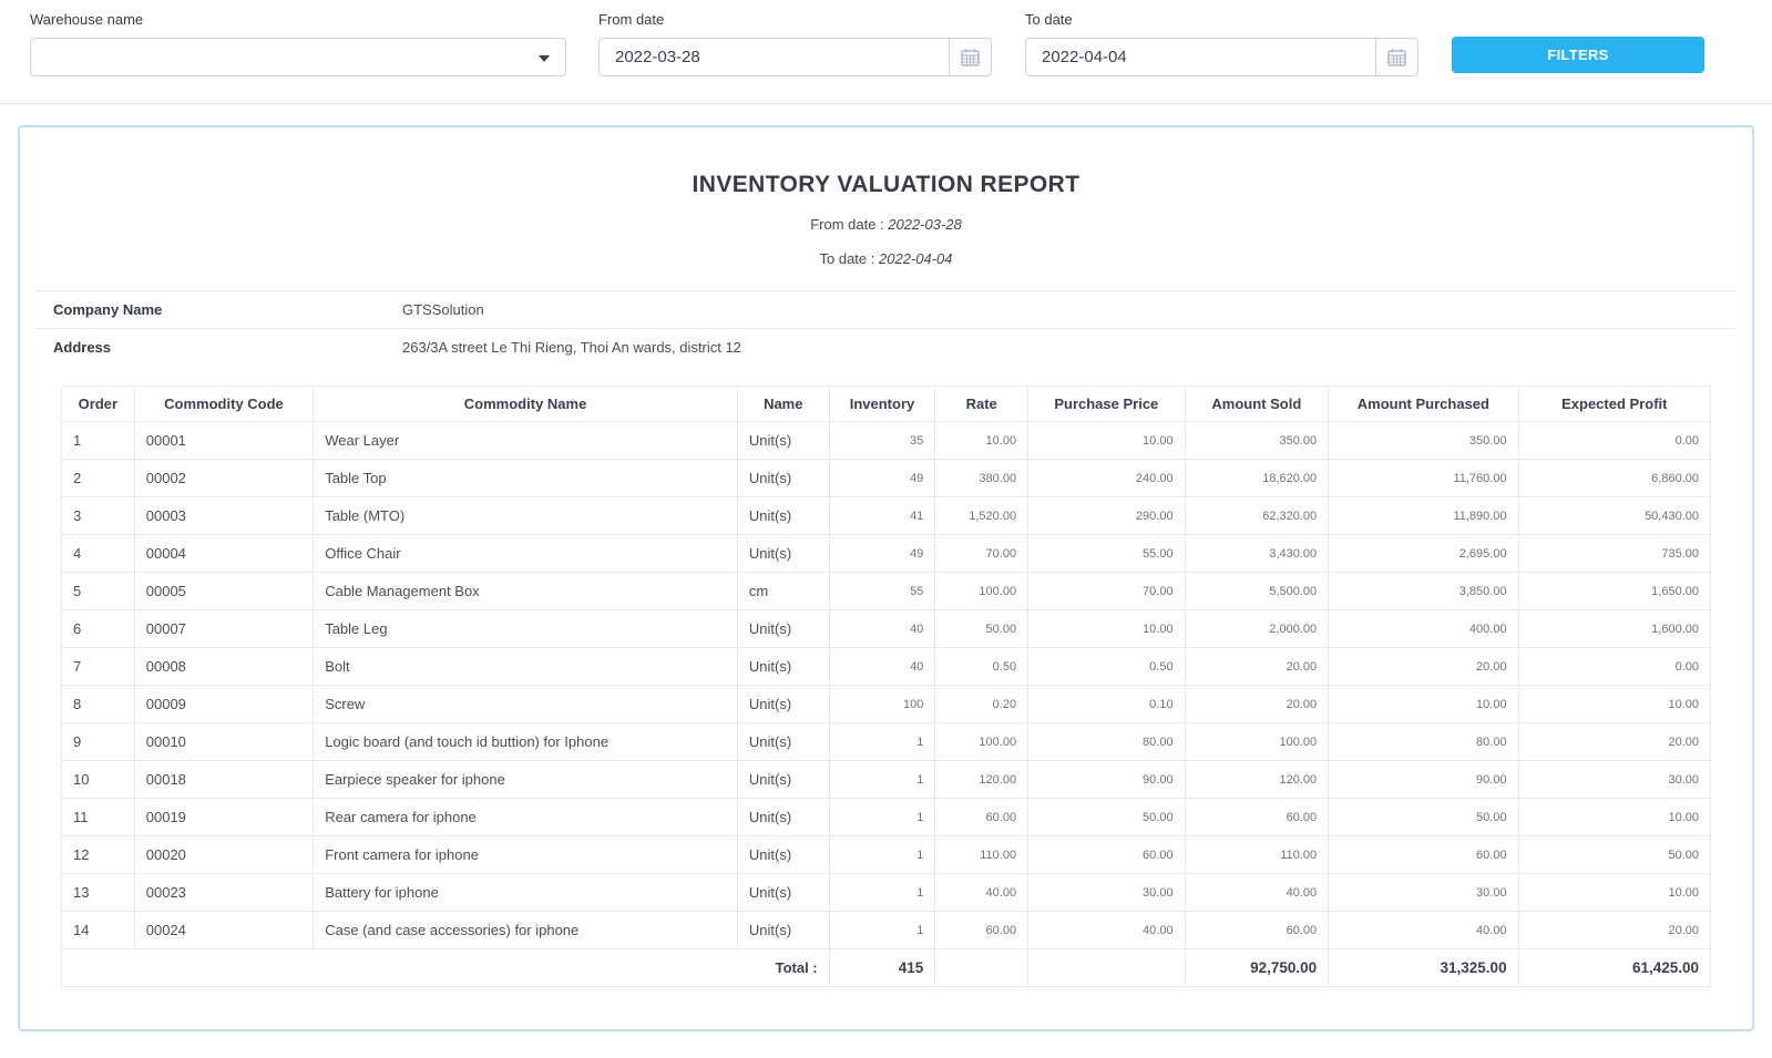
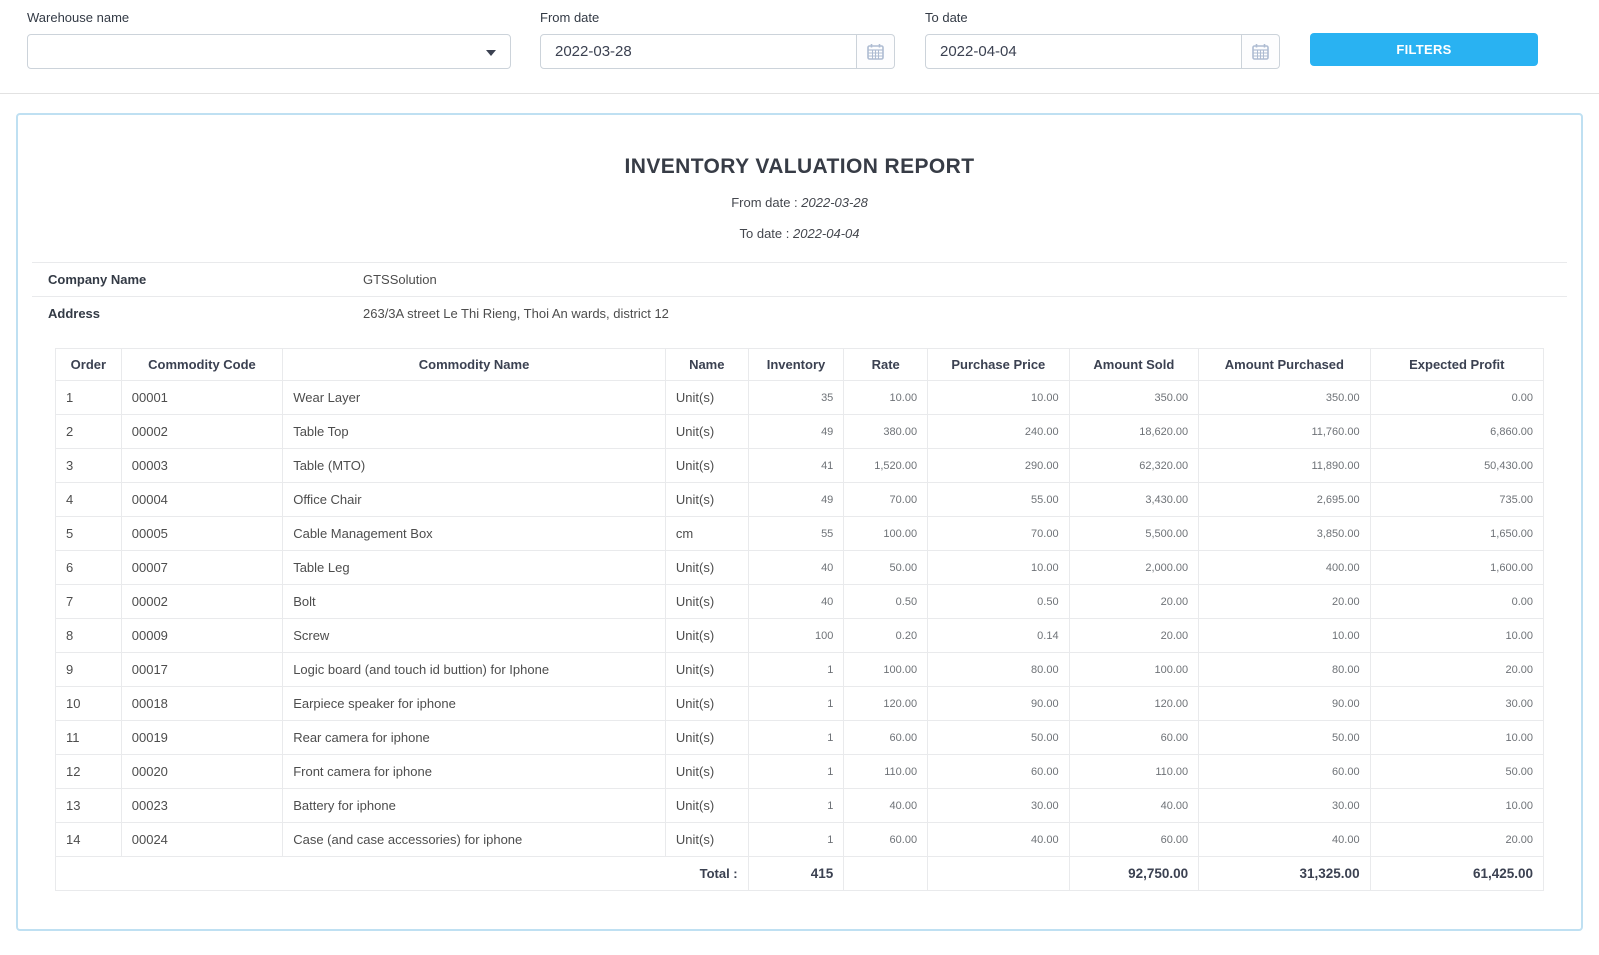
  Warehouse name
  From date
  2022-03-28
  To date
  2022-04-04
  FILTERS
  INVENTORY VALUATION REPORT
  From date : 2022-03-28
  To date : 2022-04-04
  Company Name
  GTSSolution
  Address
  263/3A street Le Thi Rieng, Thoi An wards, district 12
  Order	Commodity Code	Commodity Name	Name	Inventory	Rate	Purchase Price	Amount Sold	Amount Purchased	Expected Profit
  1	00001	Wear Layer	Unit(s)	35	10.00	10.00	350.00	350.00	0.00
  2	00002	Table Top	Unit(s)	49	380.00	240.00	18,620.00	11,760.00	6,860.00
  3	00003	Table (MTO)	Unit(s)	41	1,520.00	290.00	62,320.00	11,890.00	50,430.00
  4	00004	Office Chair	Unit(s)	49	70.00	55.00	3,430.00	2,695.00	735.00
  5	00005	Cable Management Box	cm	55	100.00	70.00	5,500.00	3,850.00	1,650.00
  6	00007	Table Leg	Unit(s)	40	50.00	10.00	2,000.00	400.00	1,600.00
- 7	00008	Bolt	Unit(s)	40	0.50	0.50	20.00	20.00	0.00
+ 7	00002	Bolt	Unit(s)	40	0.50	0.50	20.00	20.00	0.00
- 8	00009	Screw	Unit(s)	100	0.20	0.10	20.00	10.00	10.00
+ 8	00009	Screw	Unit(s)	100	0.20	0.14	20.00	10.00	10.00
- 9	00010	Logic board (and touch id buttion) for Iphone	Unit(s)	1	100.00	80.00	100.00	80.00	20.00
+ 9	00017	Logic board (and touch id buttion) for Iphone	Unit(s)	1	100.00	80.00	100.00	80.00	20.00
  10	00018	Earpiece speaker for iphone	Unit(s)	1	120.00	90.00	120.00	90.00	30.00
  11	00019	Rear camera for iphone	Unit(s)	1	60.00	50.00	60.00	50.00	10.00
  12	00020	Front camera for iphone	Unit(s)	1	110.00	60.00	110.00	60.00	50.00
  13	00023	Battery for iphone	Unit(s)	1	40.00	30.00	40.00	30.00	10.00
  14	00024	Case (and case accessories) for iphone	Unit(s)	1	60.00	40.00	60.00	40.00	20.00
  Total :	415			92,750.00	31,325.00	61,425.00
